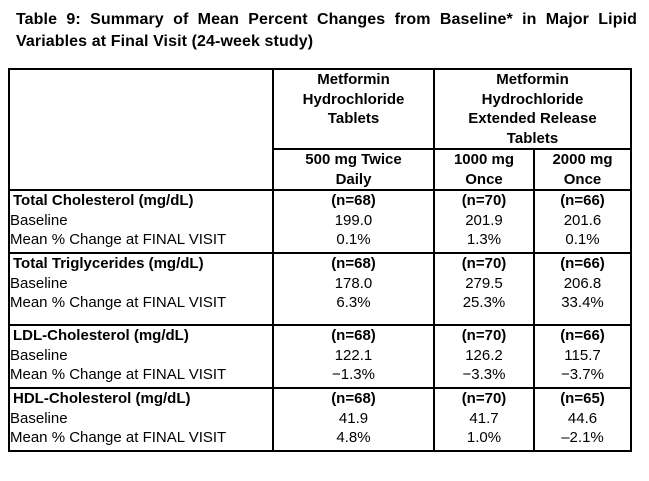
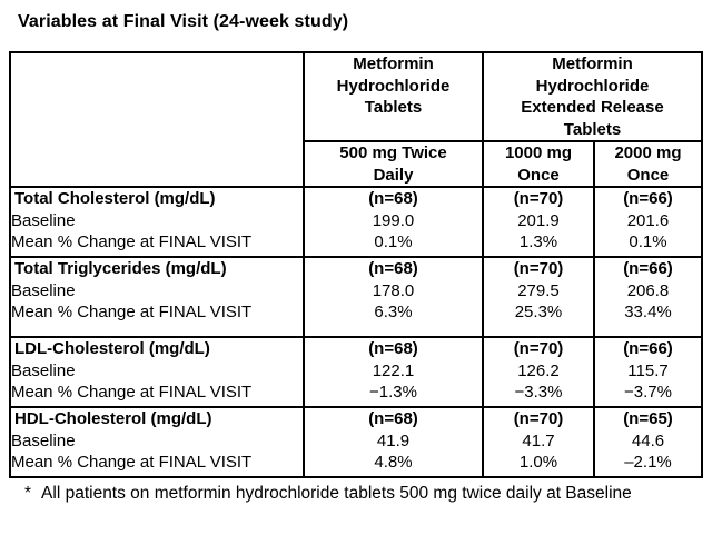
- Table 9: Summary of Mean Percent Changes from Baseline* in Major Lipid
  Variables at Final Visit (24-week study)
  	Metformin Hydrochloride Tablets	Metformin Hydrochloride Extended Release Tablets
  500 mg Twice Daily	1000 mg Once	2000 mg Once
  Total Cholesterol (mg/dL) Baseline Mean % Change at FINAL VISIT	(n=68) 199.0 0.1%	(n=70) 201.9 1.3%	(n=66) 201.6 0.1%
  Total Triglycerides (mg/dL) Baseline Mean % Change at FINAL VISIT	(n=68) 178.0 6.3%	(n=70) 279.5 25.3%	(n=66) 206.8 33.4%
  LDL-Cholesterol (mg/dL) Baseline Mean % Change at FINAL VISIT	(n=68) 122.1 −1.3%	(n=70) 126.2 −3.3%	(n=66) 115.7 −3.7%
  HDL-Cholesterol (mg/dL) Baseline Mean % Change at FINAL VISIT	(n=68) 41.9 4.8%	(n=70) 41.7 1.0%	(n=65) 44.6 –2.1%
+ * All patients on metformin hydrochloride tablets 500 mg twice daily at Baseline
